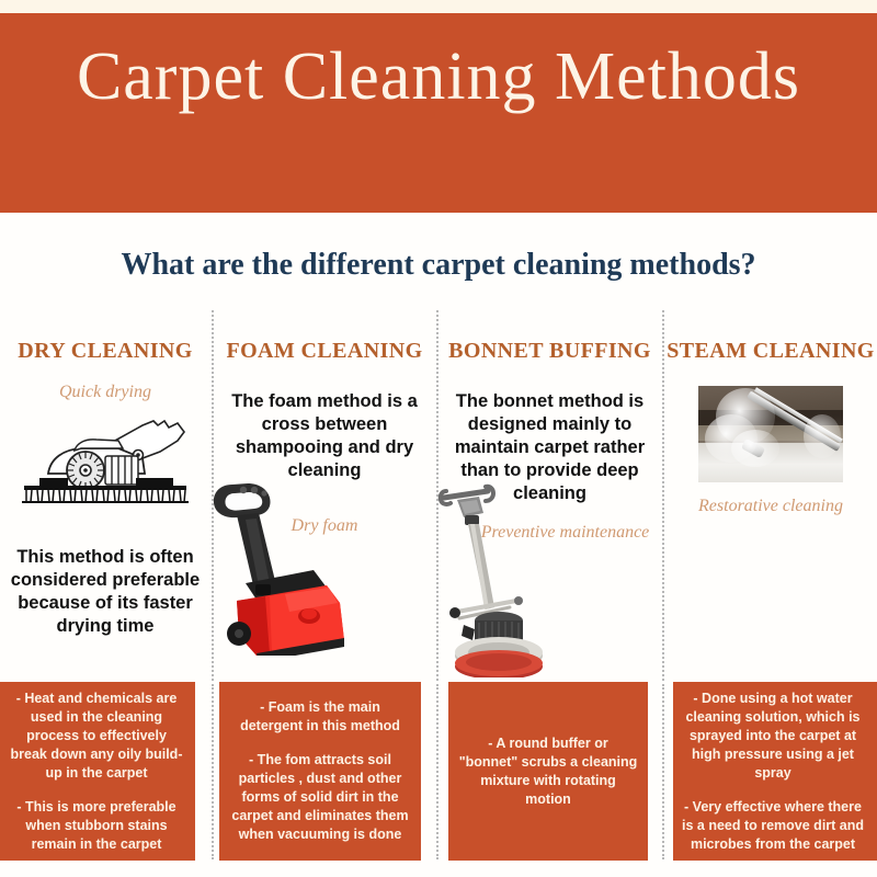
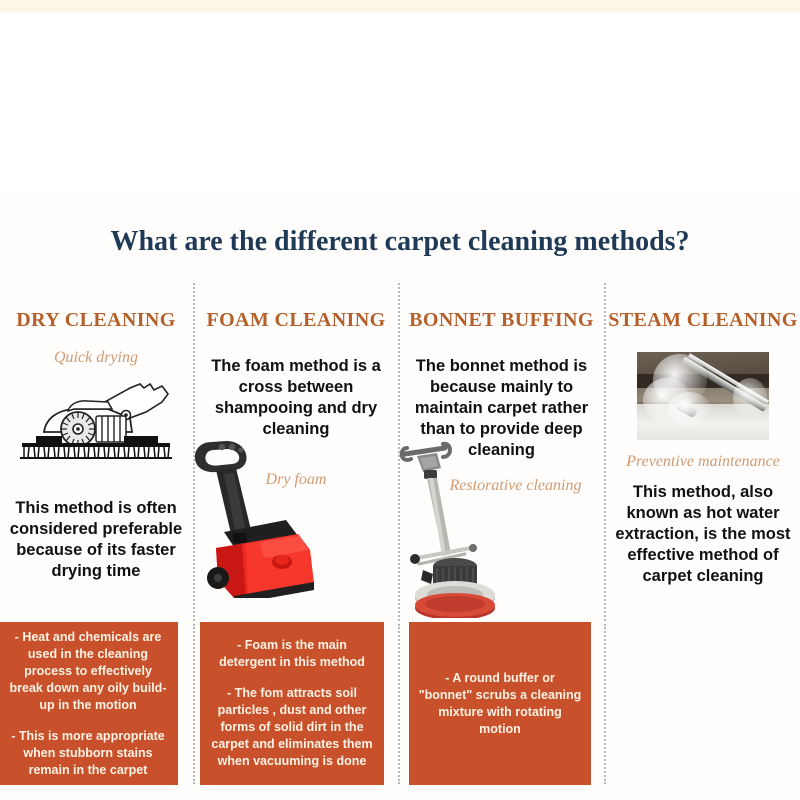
- Carpet Cleaning Methods
  What are the different carpet cleaning methods?
  DRY CLEANING
  Quick drying
  This method is often considered preferable because of its faster drying time
  FOAM CLEANING
  The foam method is a cross between shampooing and dry cleaning
  Dry foam
  BONNET BUFFING
- The bonnet method is designed mainly to maintain carpet rather than to provide deep cleaning
+ The bonnet method is because mainly to maintain carpet rather than to provide deep cleaning
- Preventive maintenance
+ Restorative cleaning
  STEAM CLEANING
- Restorative cleaning
+ Preventive maintenance
+ This method, also known as hot water extraction, is the most effective method of carpet cleaning
- - Heat and chemicals are used in the cleaning process to effectively break down any oily build-up in the carpet
+ - Heat and chemicals are used in the cleaning process to effectively break down any oily build-up in the motion
- - This is more preferable when stubborn stains remain in the carpet
+ - This is more appropriate when stubborn stains remain in the carpet
  - Foam is the main detergent in this method
  - The fom attracts soil particles , dust and other forms of solid dirt in the carpet and eliminates them when vacuuming is done
  - A round buffer or "bonnet" scrubs a cleaning mixture with rotating motion
- - Done using a hot water cleaning solution, which is sprayed into the carpet at high pressure using a jet spray
- - Very effective where there is a need to remove dirt and microbes from the carpet
